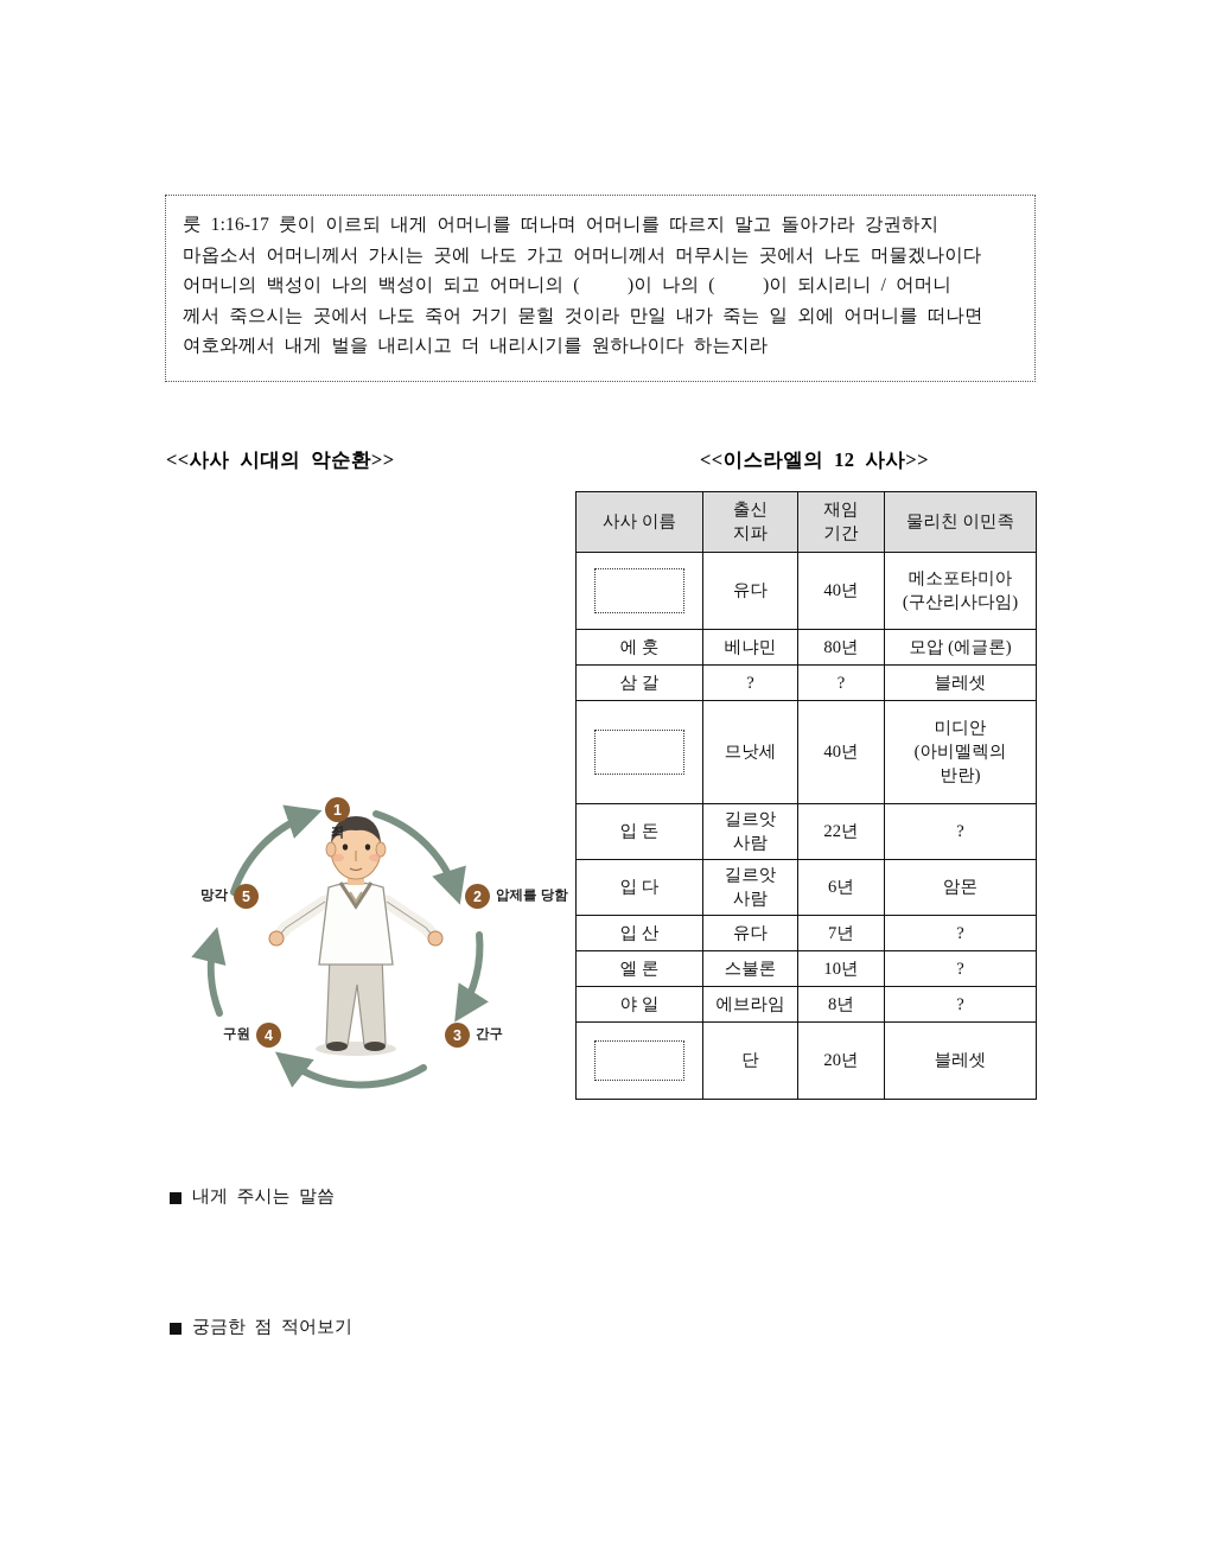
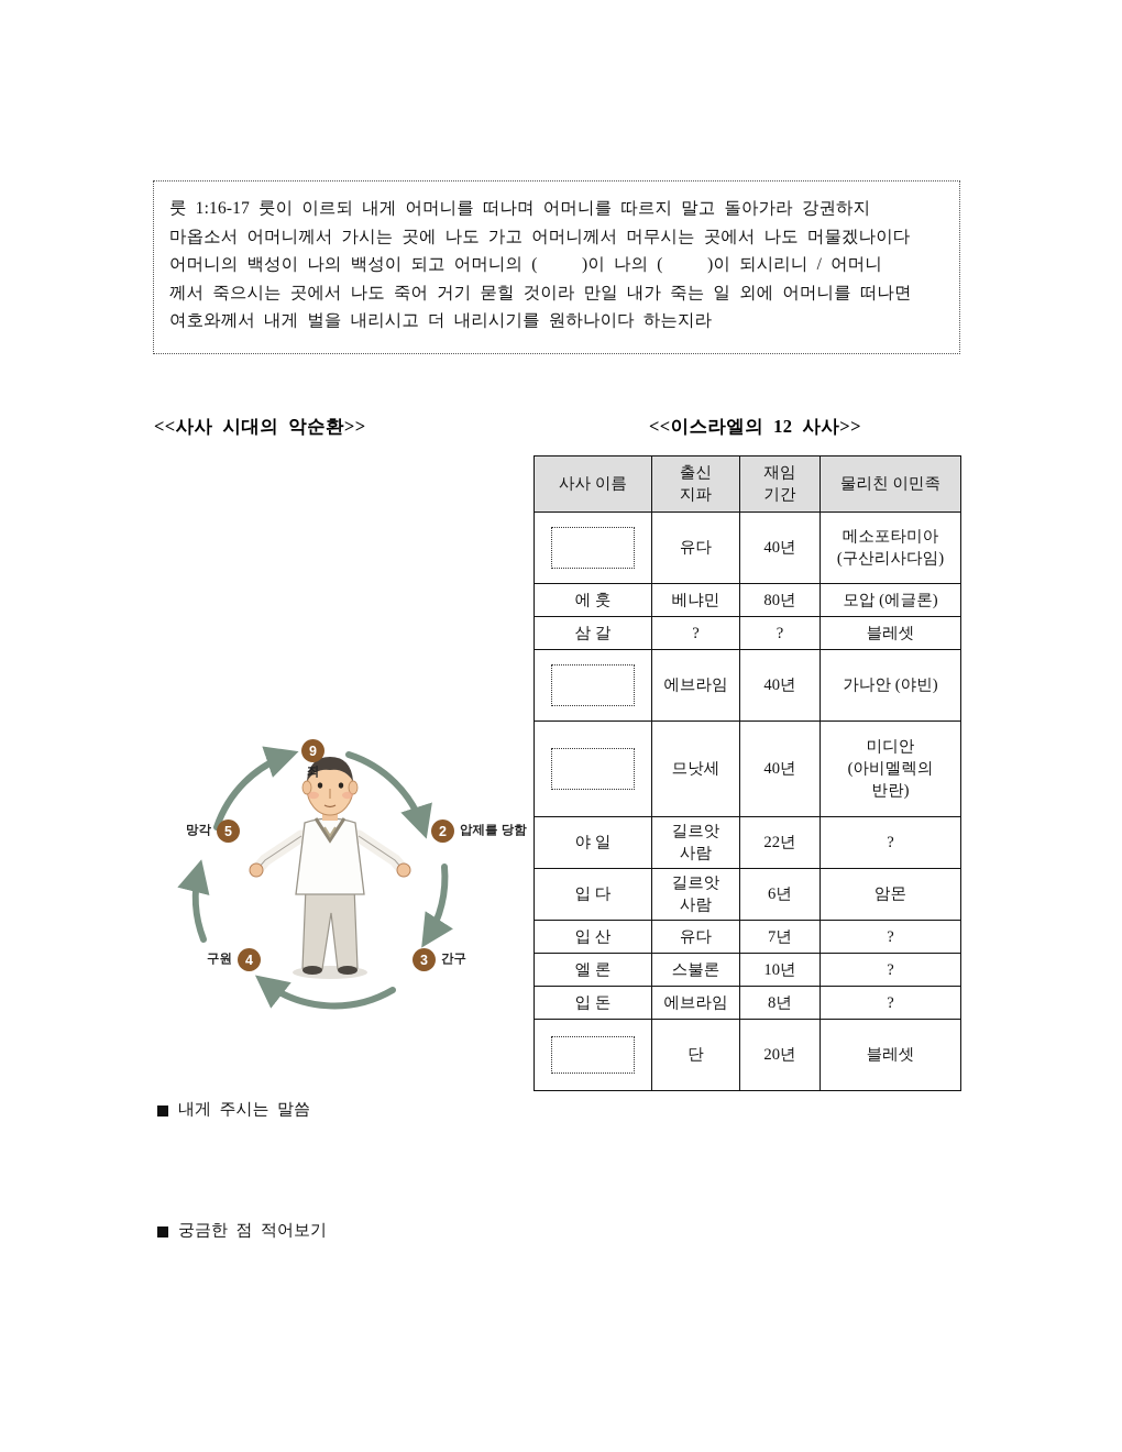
  룻 1:16-17 룻이 이르되 내게 어머니를 떠나며 어머니를 따르지 말고 돌아가라 강권하지
  마옵소서 어머니께서 가시는 곳에 나도 가고 어머니께서 머무시는 곳에서 나도 머물겠나이다
  어머니의 백성이 나의 백성이 되고 어머니의 ( )이 나의 ( )이 되시리니 / 어머니
  께서 죽으시는 곳에서 나도 죽어 거기 묻힐 것이라 만일 내가 죽는 일 외에 어머니를 떠나면
  여호와께서 내게 벌을 내리시고 더 내리시기를 원하나이다 하는지라
  <<사사 시대의 악순환>>
  <<이스라엘의 12 사사>>
  사사 이름	출신 지파	재임 기간	물리친 이민족
  	유다	40년	메소포타미아 (구산리사다임)
  에 훗	베냐민	80년	모압 (에글론)
  삼 갈	?	?	블레셋
+ 	에브라임	40년	가나안 (야빈)
  	므낫세	40년	미디안 (아비멜렉의 반란)
- 입 돈	길르앗 사람	22년	?
+ 야 일	길르앗 사람	22년	?
  입 다	길르앗 사람	6년	암몬
  입 산	유다	7년	?
  엘 론	스불론	10년	?
- 야 일	에브라임	8년	?
+ 입 돈	에브라임	8년	?
  	단	20년	블레셋
- 1
+ 9
  죄
  2
  압제를 당함
  3
  간구
  구원
  4
  망각
  5
  내게 주시는 말씀
  궁금한 점 적어보기
